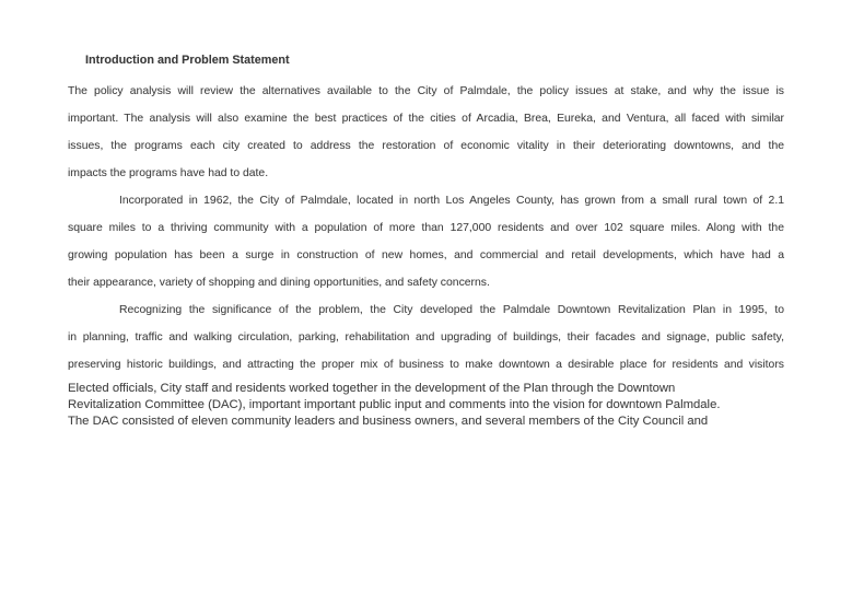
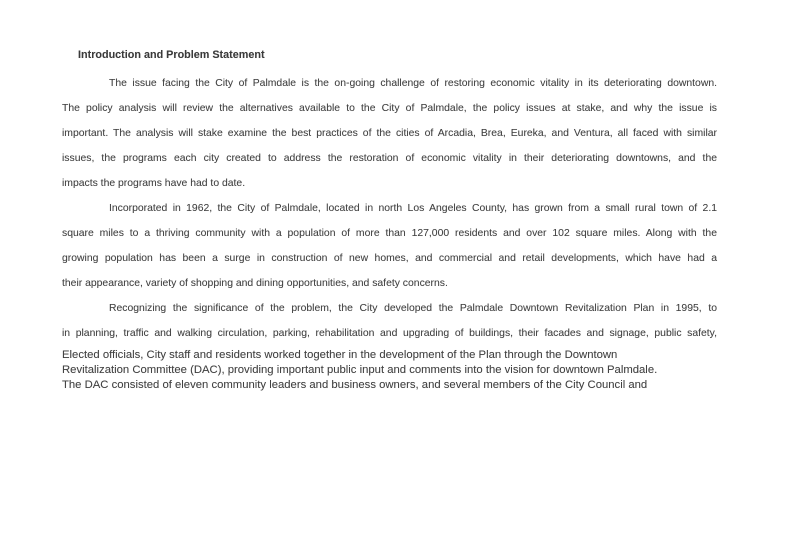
  Introduction and Problem Statement
+ The issue facing the City of Palmdale is the on-going challenge of restoring economic vitality in its deteriorating downtown.
  The policy analysis will review the alternatives available to the City of Palmdale, the policy issues at stake, and why the issue is
- important. The analysis will also examine the best practices of the cities of Arcadia, Brea, Eureka, and Ventura, all faced with similar
+ important. The analysis will stake examine the best practices of the cities of Arcadia, Brea, Eureka, and Ventura, all faced with similar
  issues, the programs each city created to address the restoration of economic vitality in their deteriorating downtowns, and the
  impacts the programs have had to date.
  Incorporated in 1962, the City of Palmdale, located in north Los Angeles County, has grown from a small rural town of 2.1
  square miles to a thriving community with a population of more than 127,000 residents and over 102 square miles. Along with the
  growing population has been a surge in construction of new homes, and commercial and retail developments, which have had a
  their appearance, variety of shopping and dining opportunities, and safety concerns.
  Recognizing the significance of the problem, the City developed the Palmdale Downtown Revitalization Plan in 1995, to
  in planning, traffic and walking circulation, parking, rehabilitation and upgrading of buildings, their facades and signage, public safety,
- preserving historic buildings, and attracting the proper mix of business to make downtown a desirable place for residents and visitors
  Elected officials, City staff and residents worked together in the development of the Plan through the Downtown
- Revitalization Committee (DAC), important important public input and comments into the vision for downtown Palmdale.
+ Revitalization Committee (DAC), providing important public input and comments into the vision for downtown Palmdale.
  The DAC consisted of eleven community leaders and business owners, and several members of the City Council and
